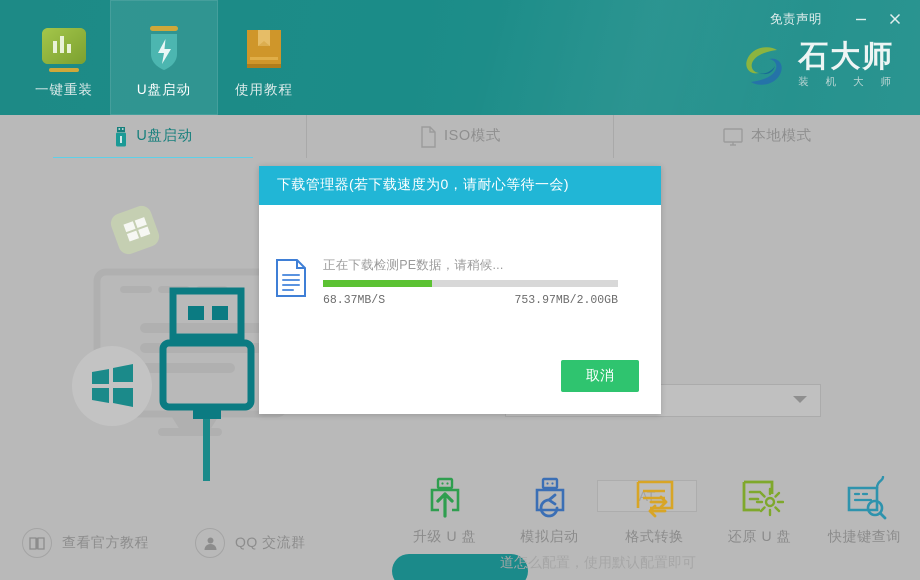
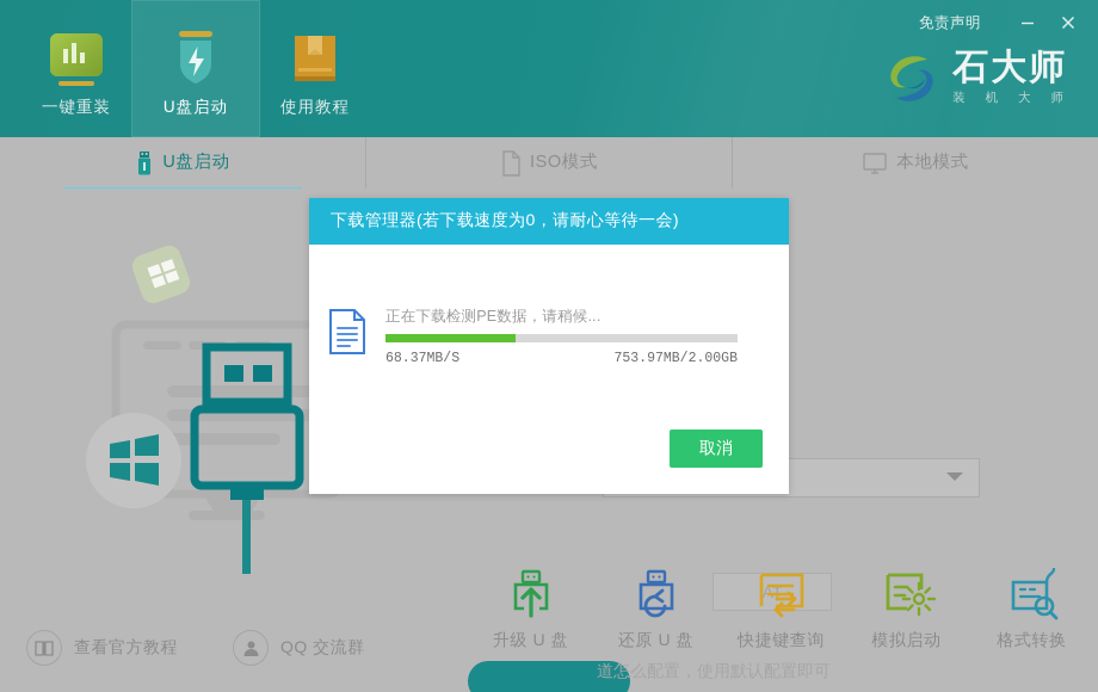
  免责声明
  一键重装
  U盘启动
  使用教程
  石大师
  装 机 大 师
  U盘启动
  ISO模式
  本地模式
  AT
  道怎么配置，使用默认配置即可
  升级 U 盘
- 模拟启动
+ 还原 U 盘
- 格式转换
+ 快捷键查询
- 还原 U 盘
+ 模拟启动
- 快捷键查询
+ 格式转换
  查看官方教程
  QQ 交流群
  下载管理器(若下载速度为0，请耐心等待一会)
  正在下载检测PE数据，请稍候...
  68.37MB/S
  753.97MB/2.00GB
  取消
